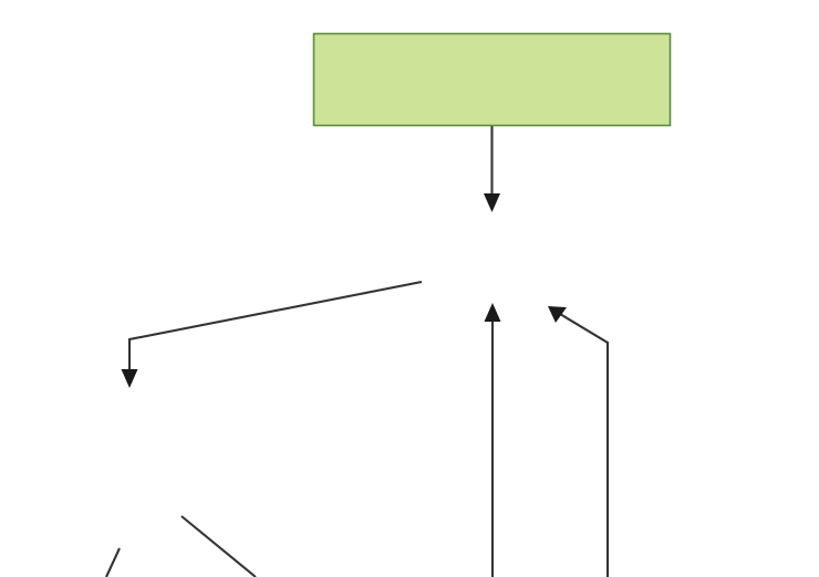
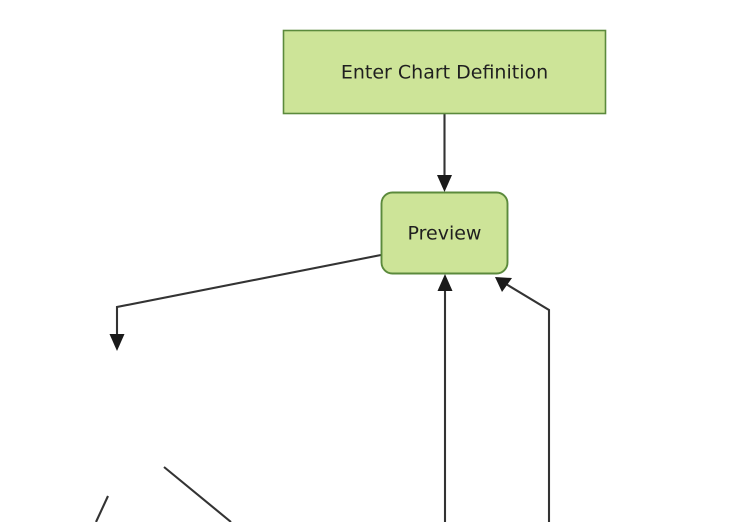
+ Enter Chart Definition
+ Preview
